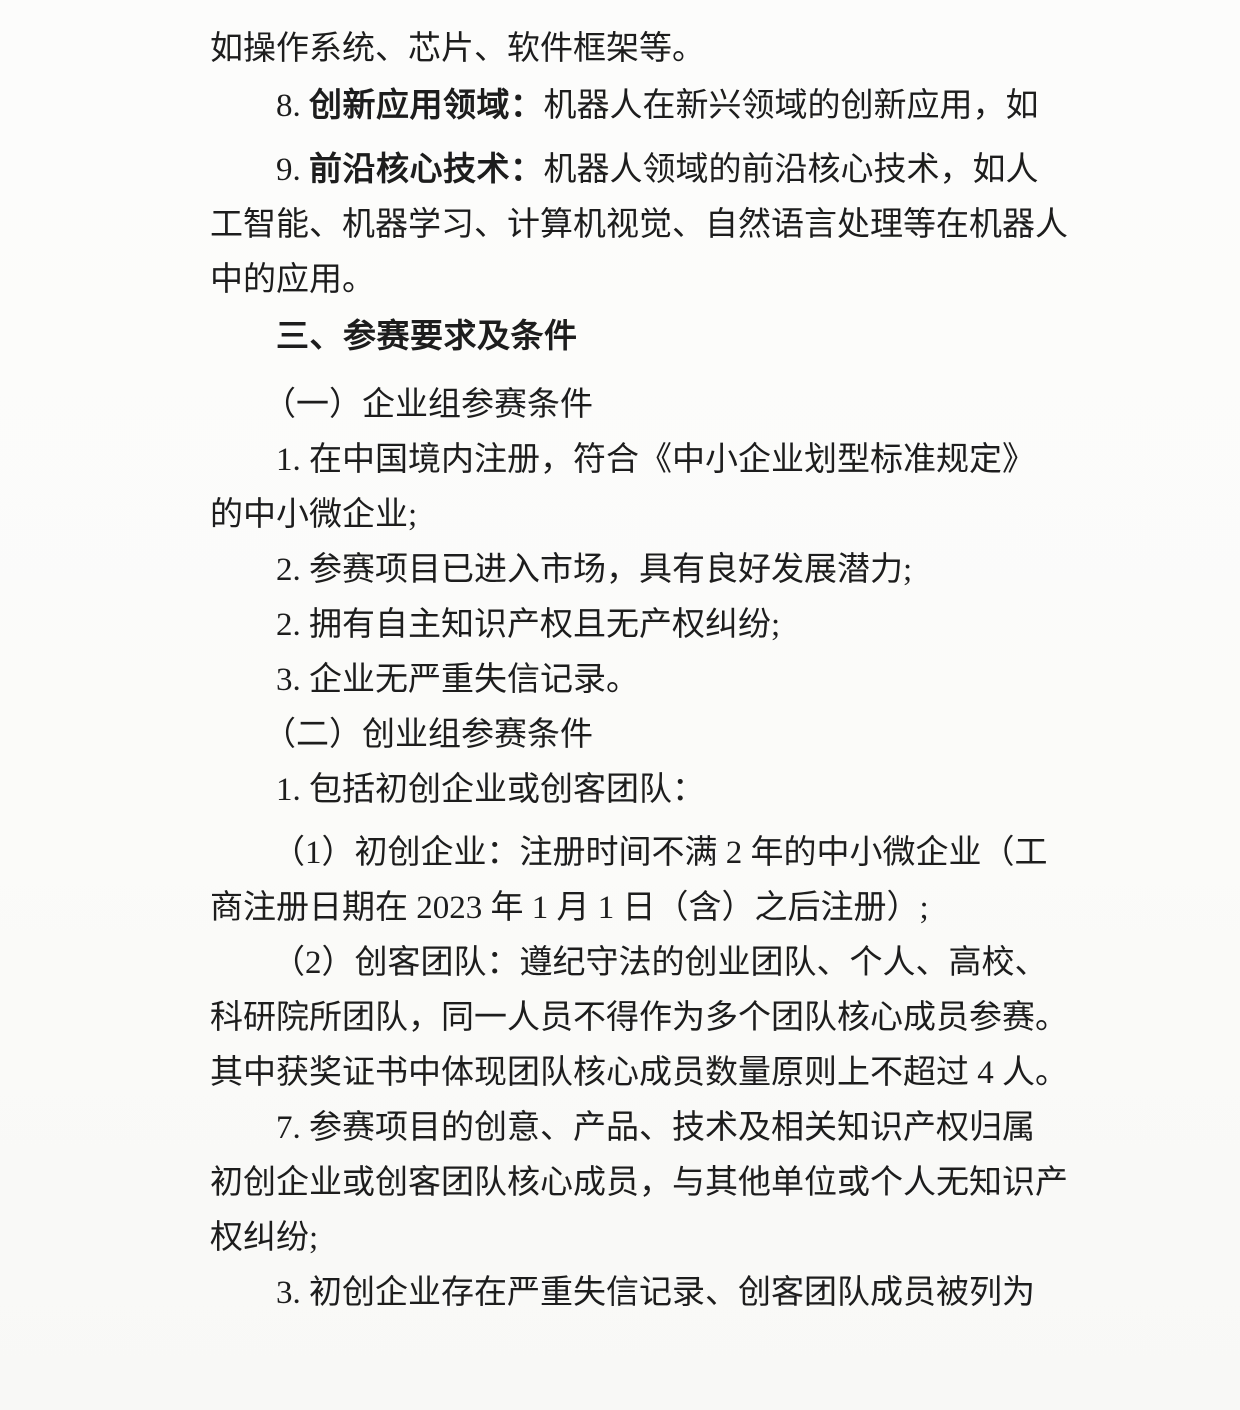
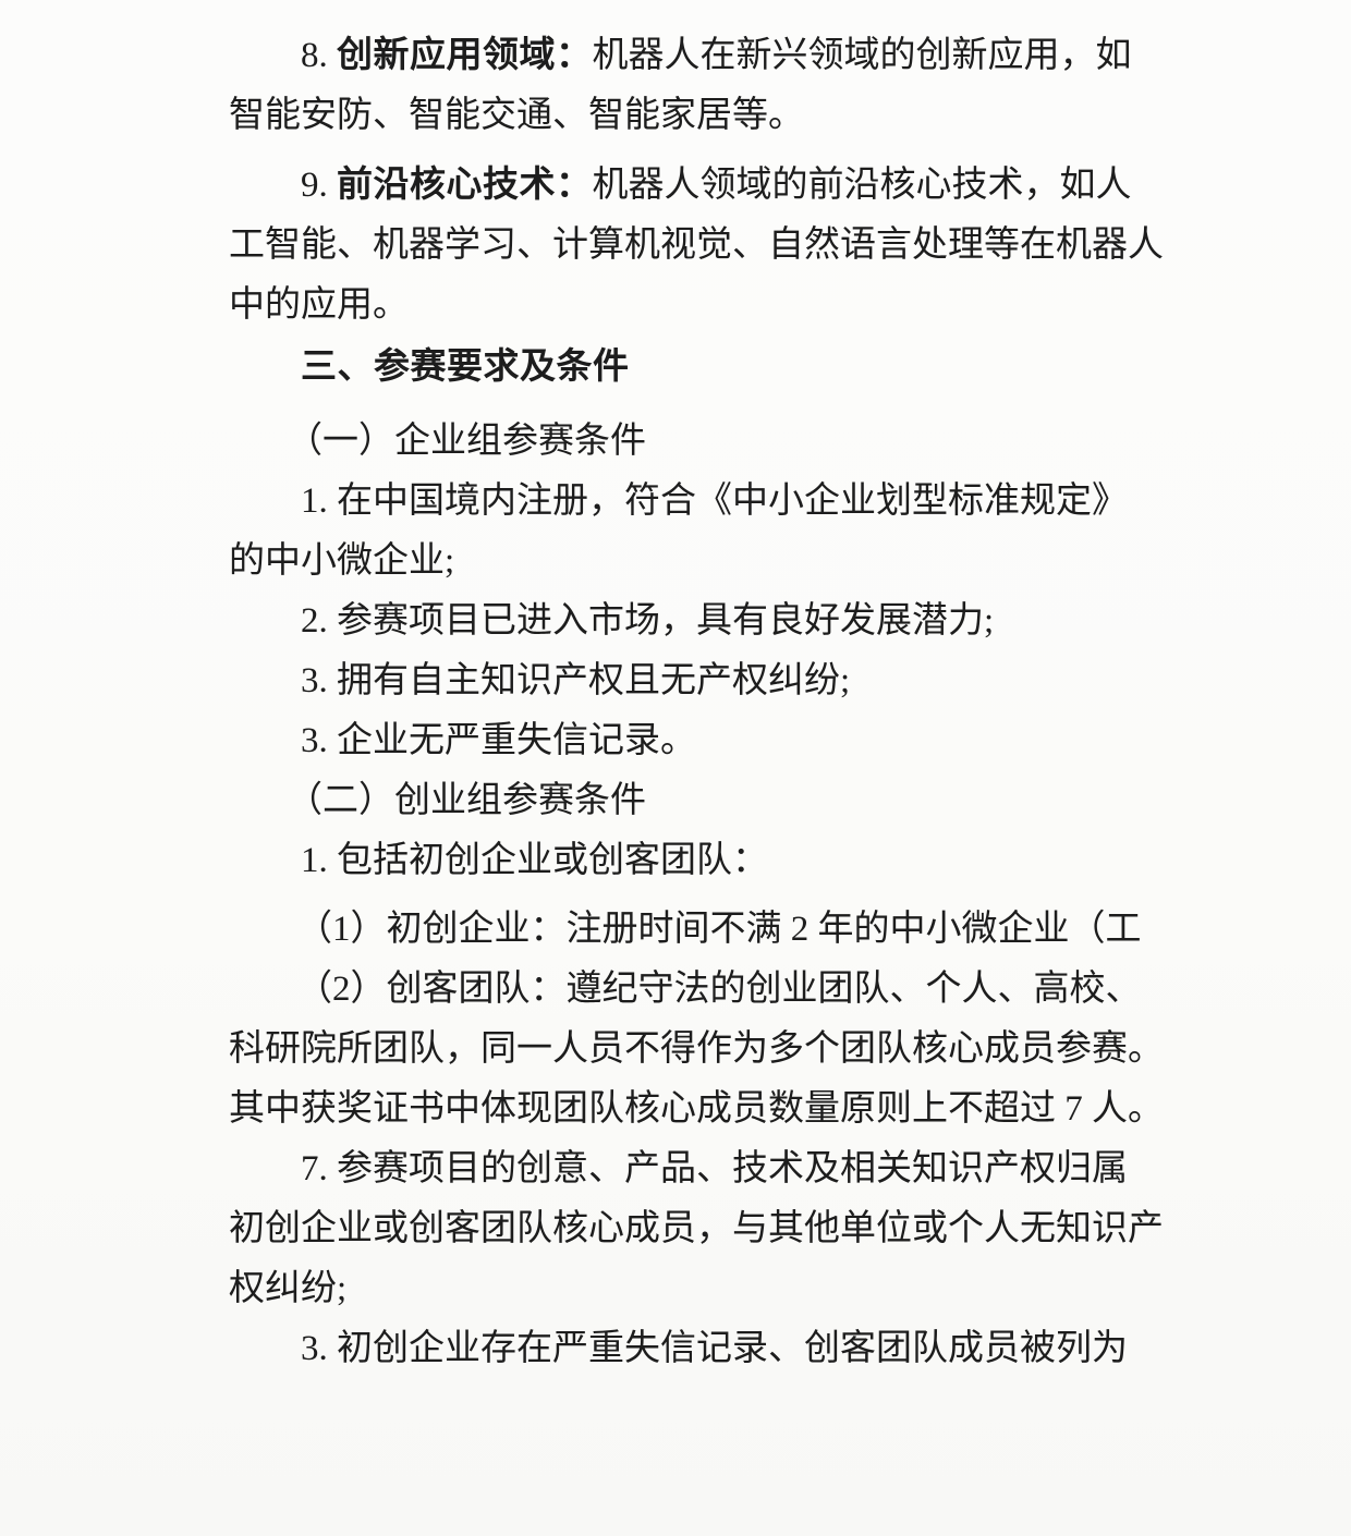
- 如操作系统、芯片、软件框架等。
  8. 创新应用领域：机器人在新兴领域的创新应用，如
+ 智能安防、智能交通、智能家居等。
  9. 前沿核心技术：机器人领域的前沿核心技术，如人
  工智能、机器学习、计算机视觉、自然语言处理等在机器人
  中的应用。
  三、参赛要求及条件
  （一）企业组参赛条件
  1. 在中国境内注册，符合《中小企业划型标准规定》
  的中小微企业;
  2. 参赛项目已进入市场，具有良好发展潜力;
- 2. 拥有自主知识产权且无产权纠纷;
+ 3. 拥有自主知识产权且无产权纠纷;
  3. 企业无严重失信记录。
  （二）创业组参赛条件
  1. 包括初创企业或创客团队：
  （1）初创企业：注册时间不满 2 年的中小微企业（工
- 商注册日期在 2023 年 1 月 1 日（含）之后注册）;
  （2）创客团队：遵纪守法的创业团队、个人、高校、
  科研院所团队，同一人员不得作为多个团队核心成员参赛。
- 其中获奖证书中体现团队核心成员数量原则上不超过 4 人。
+ 其中获奖证书中体现团队核心成员数量原则上不超过 7 人。
  7. 参赛项目的创意、产品、技术及相关知识产权归属
  初创企业或创客团队核心成员，与其他单位或个人无知识产
  权纠纷;
  3. 初创企业存在严重失信记录、创客团队成员被列为
